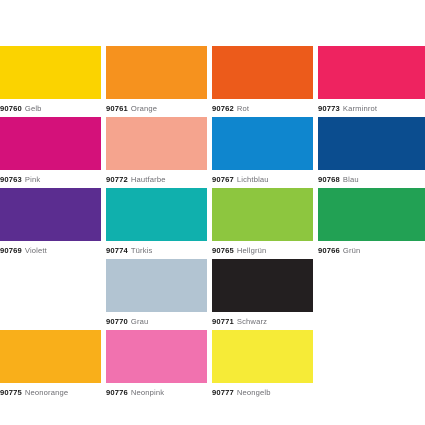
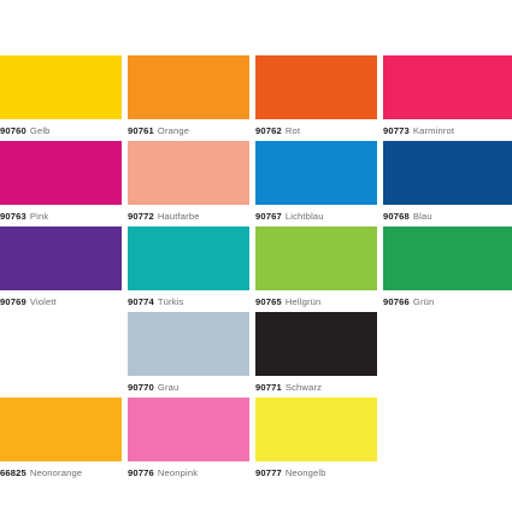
  90760 Gelb
  90761 Orange
  90762 Rot
  90773 Karminrot
  90763 Pink
  90772 Hautfarbe
  90767 Lichtblau
  90768 Blau
  90769 Violett
  90774 Türkis
  90765 Hellgrün
  90766 Grün
  90770 Grau
  90771 Schwarz
- 90775 Neonorange
+ 66825 Neonorange
  90776 Neonpink
  90777 Neongelb
